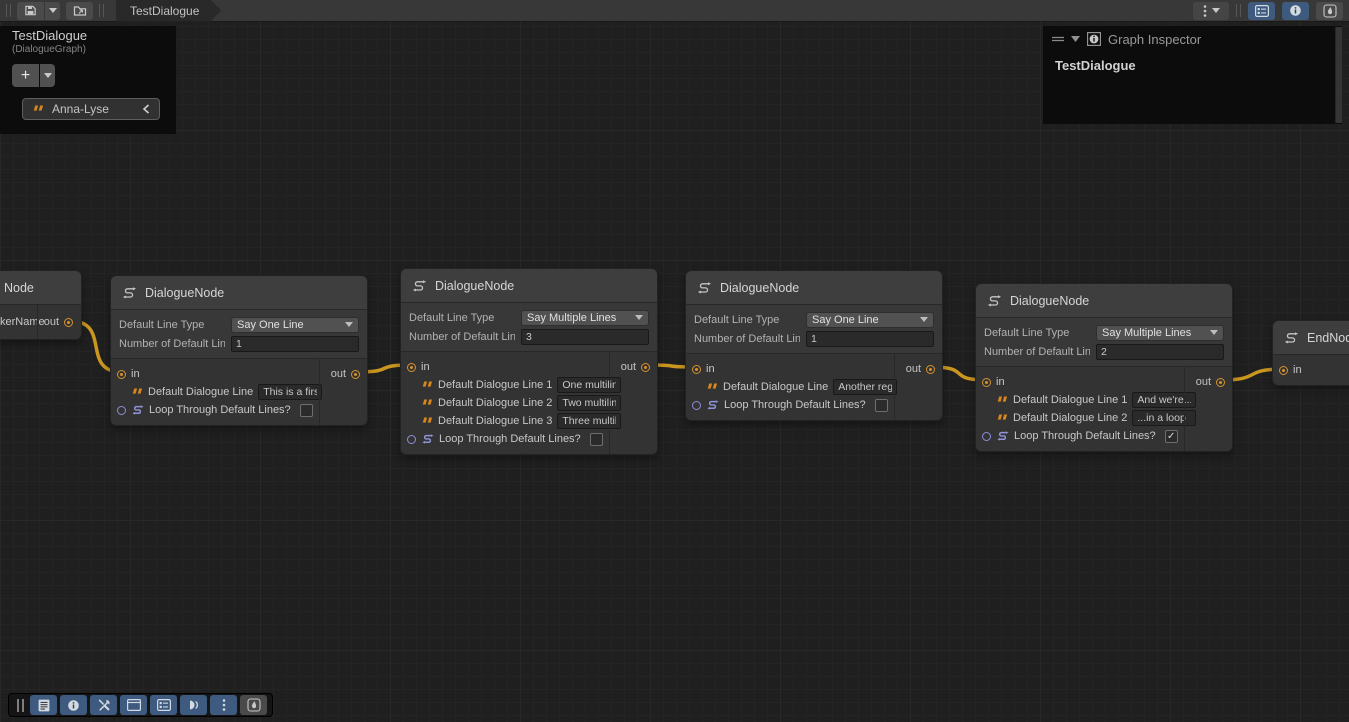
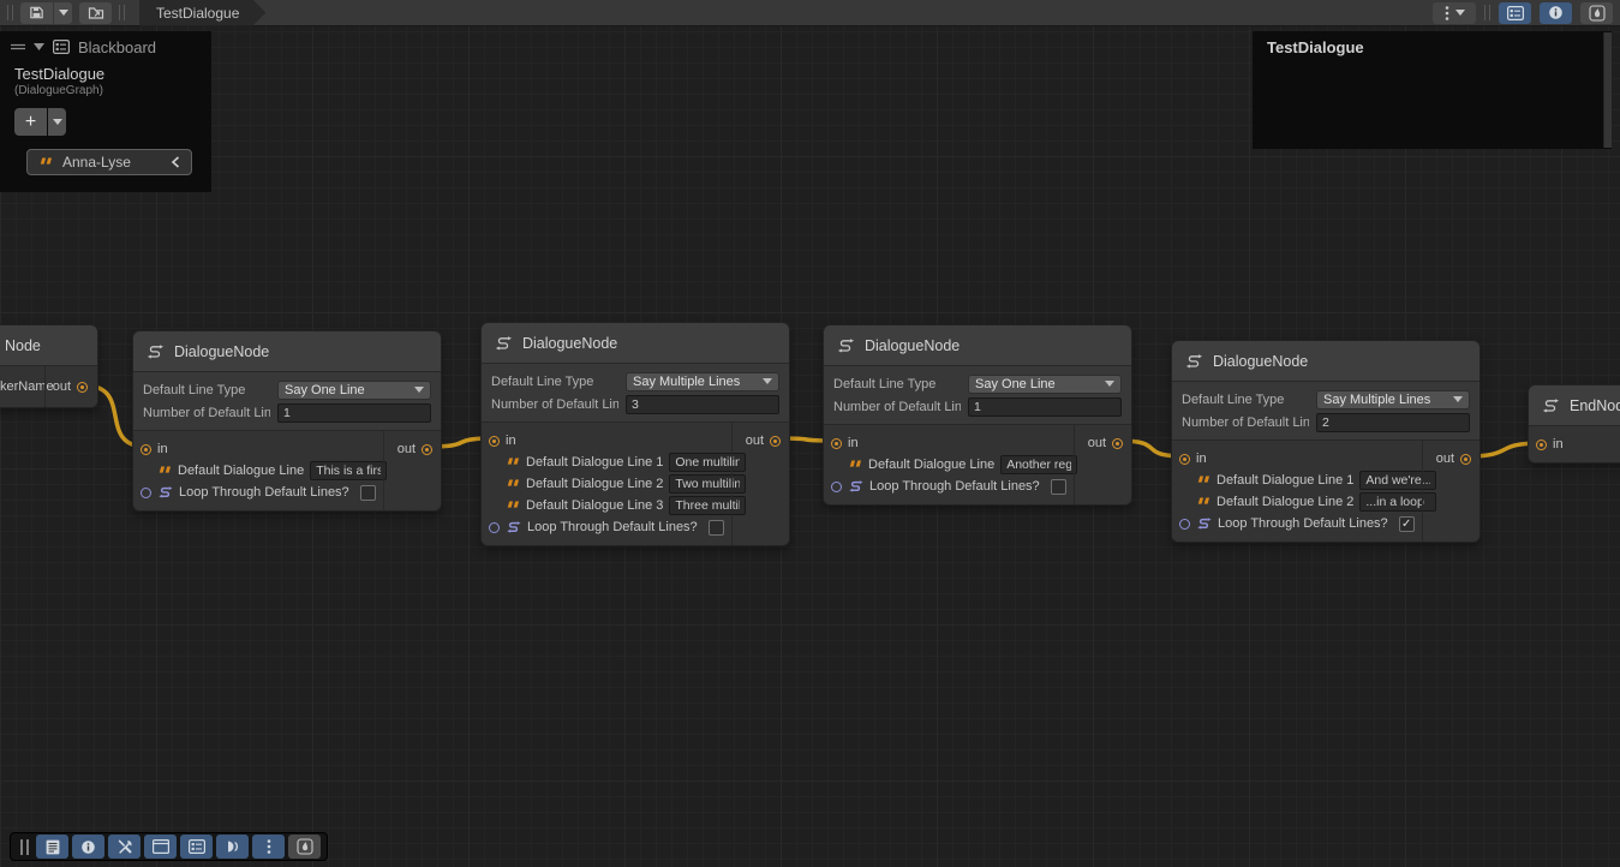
  Node
  kerName
  out
  DialogueNode
  Default Line Type
  Say One Line
  Number of Default Lin
  1
  in
  Default Dialogue Line
  This is a firs
  Loop Through Default Lines?
  out
  DialogueNode
  Default Line Type
  Say Multiple Lines
  Number of Default Lin
  3
  in
  Default Dialogue Line 1
  One multilin
  Default Dialogue Line 2
  Two multilin
  Default Dialogue Line 3
  Three multil
  Loop Through Default Lines?
  out
  DialogueNode
  Default Line Type
  Say One Line
  Number of Default Lin
  1
  in
  Default Dialogue Line
  Another reg
  Loop Through Default Lines?
  out
  DialogueNode
  Default Line Type
  Say Multiple Lines
  Number of Default Lin
  2
  in
  Default Dialogue Line 1
  And we're...
  Default Dialogue Line 2
  ...in a loop
  Loop Through Default Lines?
  ✓
  out
  EndNo
  in
  TestDialogue
+ Blackboard
  TestDialogue
  (DialogueGraph)
  +
  Anna-Lyse
- Graph Inspector
  TestDialogue
